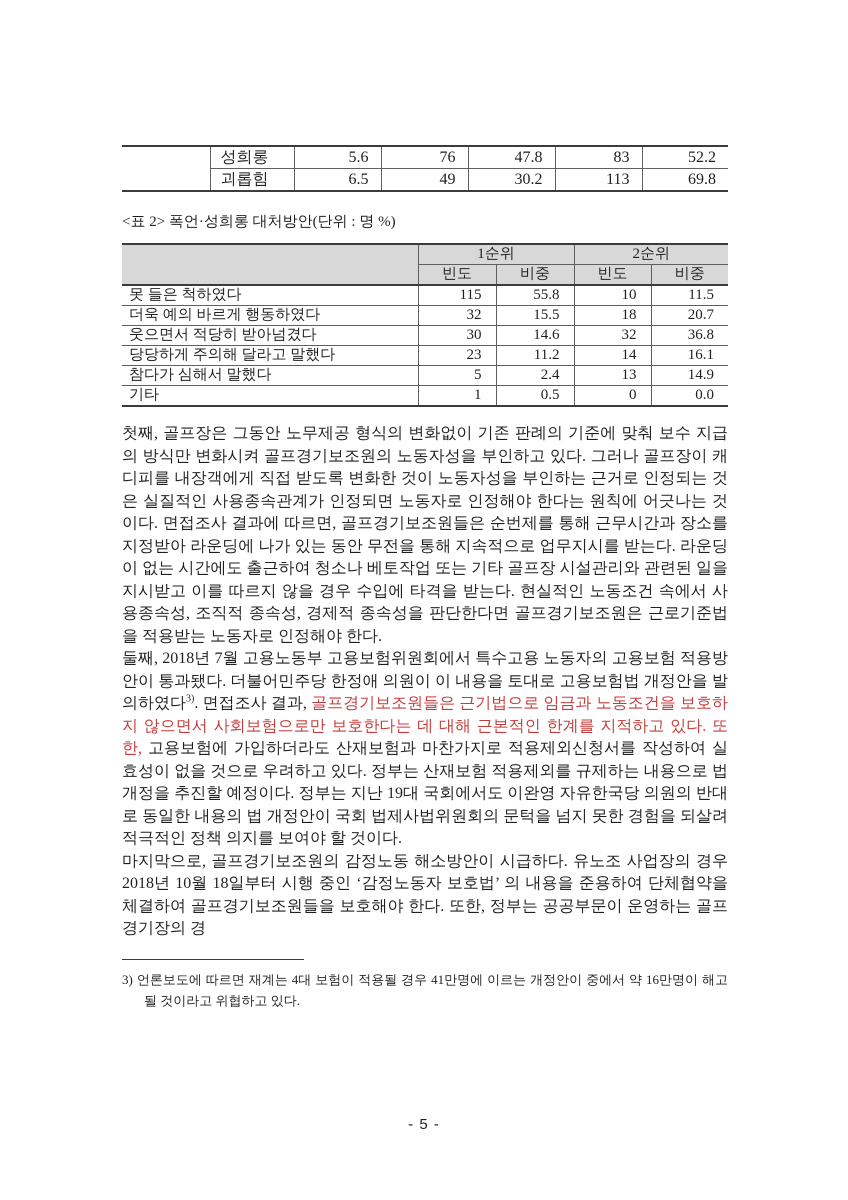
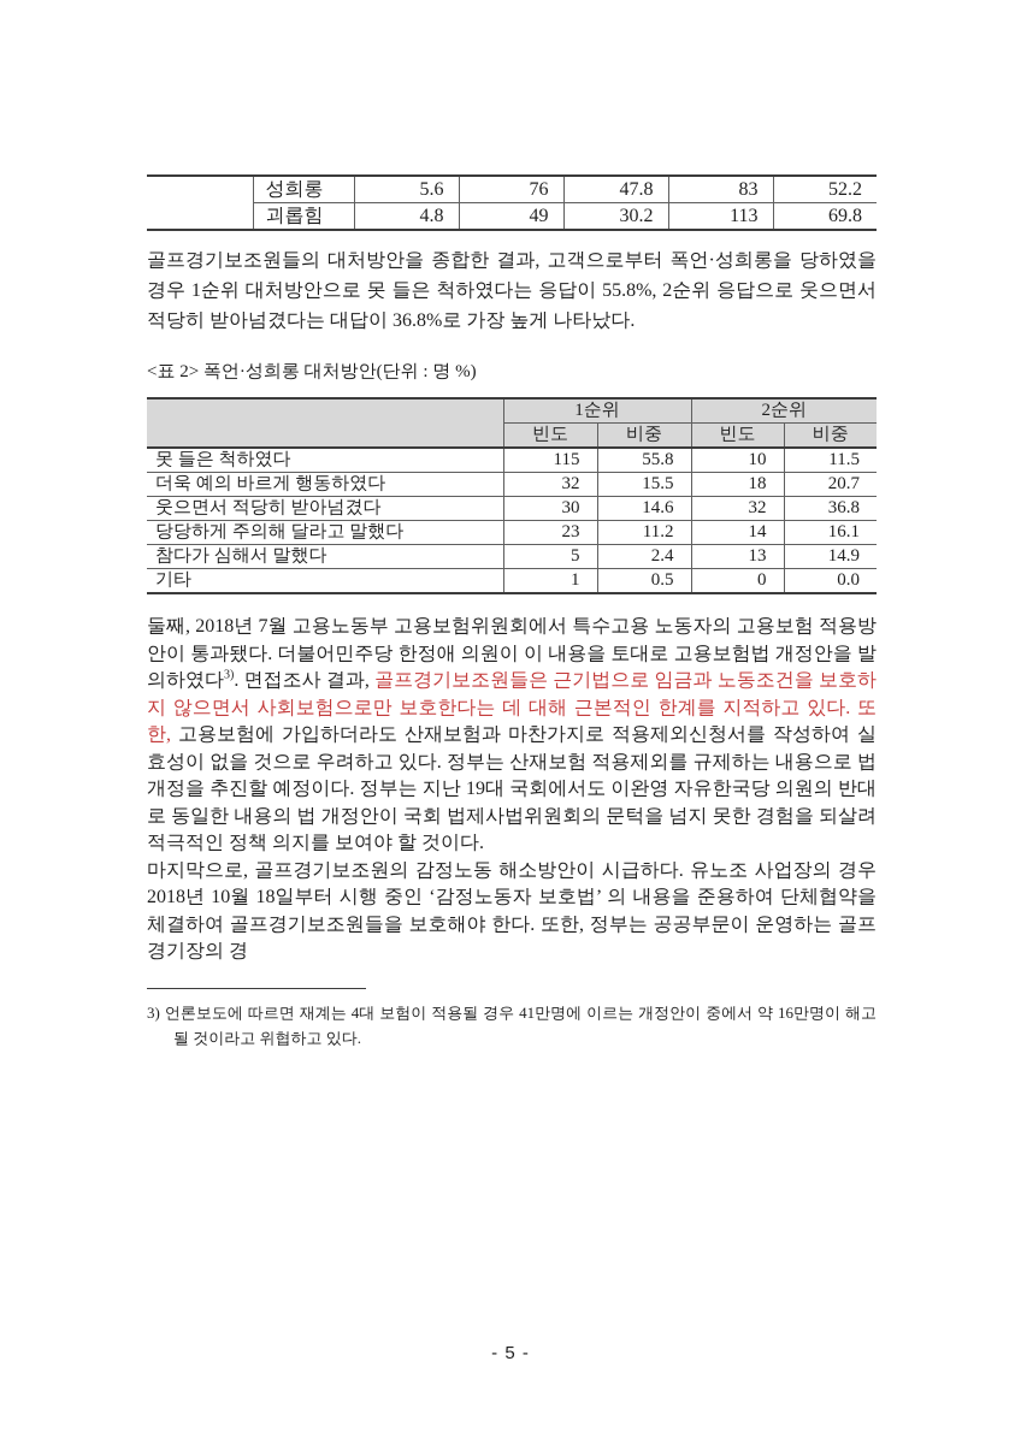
  	성희롱	5.6	76	47.8	83	52.2
- 괴롭힘	6.5	49	30.2	113	69.8
+ 괴롭힘	4.8	49	30.2	113	69.8
+ 골프경기보조원들의 대처방안을 종합한 결과, 고객으로부터 폭언·성희롱을 당하였을 경우 1순위 대처방안으로 못 들은 척하였다는 응답이 55.8%, 2순위 응답으로 웃으면서 적당히 받아넘겼다는 대답이 36.8%로 가장 높게 나타났다.
  <표 2> 폭언·성희롱 대처방안(단위 : 명 %)
  	1순위	2순위
  빈도	비중	빈도	비중
  못 들은 척하였다	115	55.8	10	11.5
  더욱 예의 바르게 행동하였다	32	15.5	18	20.7
  웃으면서 적당히 받아넘겼다	30	14.6	32	36.8
  당당하게 주의해 달라고 말했다	23	11.2	14	16.1
  참다가 심해서 말했다	5	2.4	13	14.9
  기타	1	0.5	0	0.0
- 첫째, 골프장은 그동안 노무제공 형식의 변화없이 기존 판례의 기준에 맞춰 보수 지급의 방식만 변화시켜 골프경기보조원의 노동자성을 부인하고 있다. 그러나 골프장이 캐디피를 내장객에게 직접 받도록 변화한 것이 노동자성을 부인하는 근거로 인정되는 것은 실질적인 사용종속관계가 인정되면 노동자로 인정해야 한다는 원칙에 어긋나는 것이다. 면접조사 결과에 따르면, 골프경기보조원들은 순번제를 통해 근무시간과 장소를 지정받아 라운딩에 나가 있는 동안 무전을 통해 지속적으로 업무지시를 받는다. 라운딩이 없는 시간에도 출근하여 청소나 베토작업 또는 기타 골프장 시설관리와 관련된 일을 지시받고 이를 따르지 않을 경우 수입에 타격을 받는다. 현실적인 노동조건 속에서 사용종속성, 조직적 종속성, 경제적 종속성을 판단한다면 골프경기보조원은 근로기준법을 적용받는 노동자로 인정해야 한다.
  둘째, 2018년 7월 고용노동부 고용보험위원회에서 특수고용 노동자의 고용보험 적용방안이 통과됐다. 더불어민주당 한정애 의원이 이 내용을 토대로 고용보험법 개정안을 발의하였다3). 면접조사 결과, 골프경기보조원들은 근기법으로 임금과 노동조건을 보호하지 않으면서 사회보험으로만 보호한다는 데 대해 근본적인 한계를 지적하고 있다. 또한, 고용보험에 가입하더라도 산재보험과 마찬가지로 적용제외신청서를 작성하여 실효성이 없을 것으로 우려하고 있다. 정부는 산재보험 적용제외를 규제하는 내용으로 법 개정을 추진할 예정이다. 정부는 지난 19대 국회에서도 이완영 자유한국당 의원의 반대로 동일한 내용의 법 개정안이 국회 법제사법위원회의 문턱을 넘지 못한 경험을 되살려 적극적인 정책 의지를 보여야 할 것이다.
  마지막으로, 골프경기보조원의 감정노동 해소방안이 시급하다. 유노조 사업장의 경우 2018년 10월 18일부터 시행 중인 ‘감정노동자 보호법’ 의 내용을 준용하여 단체협약을 체결하여 골프경기보조원들을 보호해야 한다. 또한, 정부는 공공부문이 운영하는 골프경기장의 경
  3) 언론보도에 따르면 재계는 4대 보험이 적용될 경우 41만명에 이르는 개정안이 중에서 약 16만명이 해고될 것이라고 위협하고 있다.
  - 5 -
